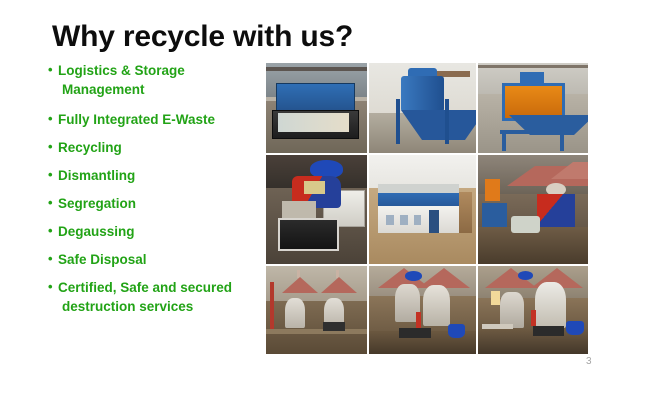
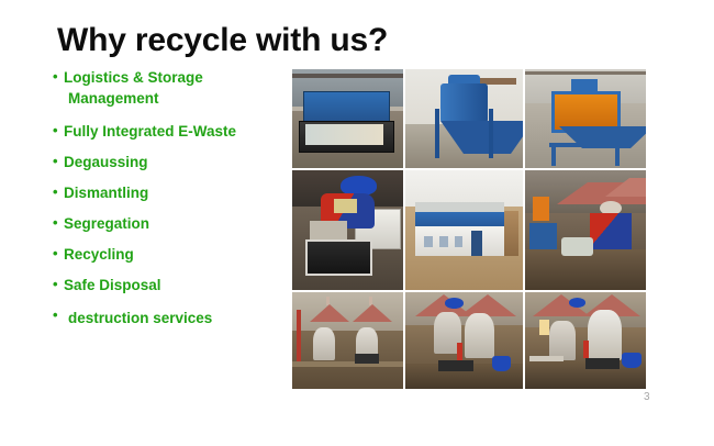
  Why recycle with us?
  •
  Logistics & Storage
  Management
  •
  Fully Integrated E-Waste
  •
- Recycling
+ Degaussing
  •
  Dismantling
  •
  Segregation
  •
- Degaussing
+ Recycling
  •
  Safe Disposal
  •
- Certified, Safe and secured
  destruction services
  3
